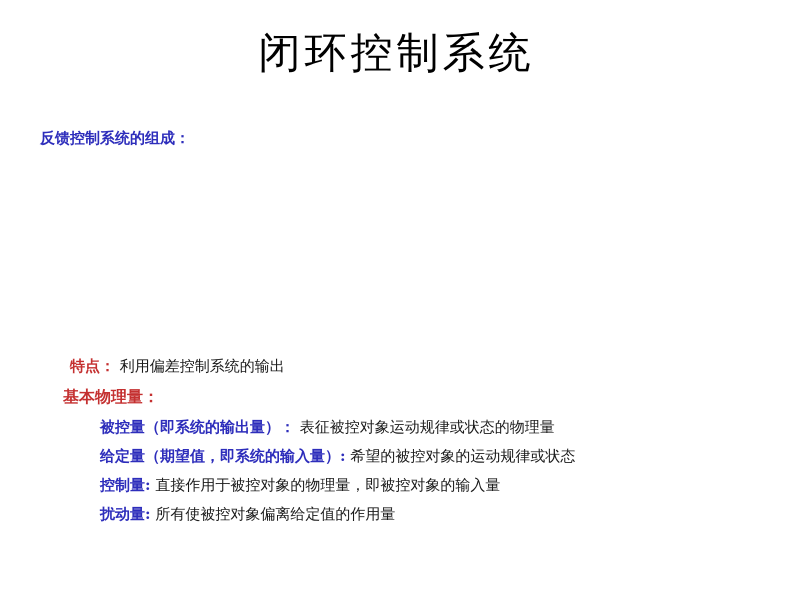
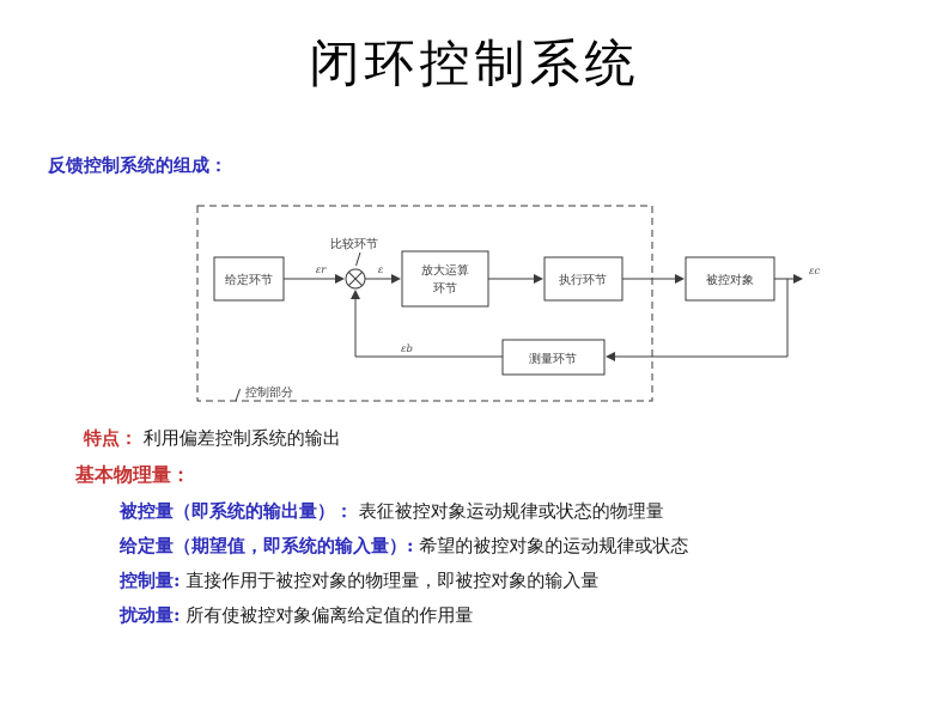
  闭环控制系统
  反馈控制系统的组成：
+ 给定环节
+ 比较环节
+ 放大运算
+ 环节
+ 执行环节
+ 被控对象
+ 测量环节
+ 控制部分
+ εr
+ ε
+ εb
+ εc
  特点： 利用偏差控制系统的输出
  基本物理量：
  被控量（即系统的输出量）： 表征被控对象运动规律或状态的物理量
  给定量（期望值，即系统的输入量）: 希望的被控对象的运动规律或状态
  控制量: 直接作用于被控对象的物理量，即被控对象的输入量
  扰动量: 所有使被控对象偏离给定值的作用量
